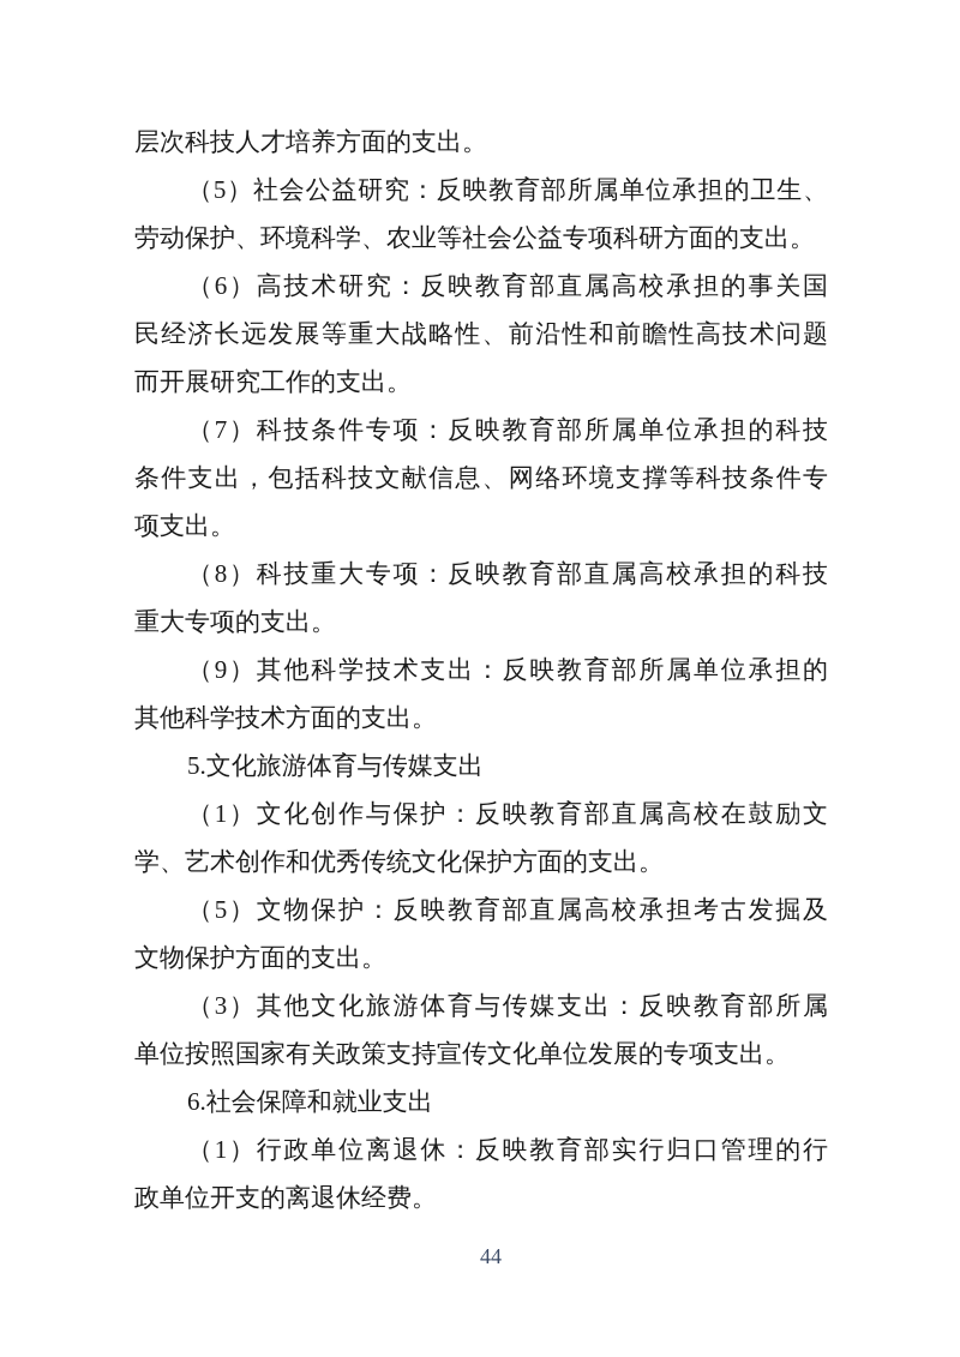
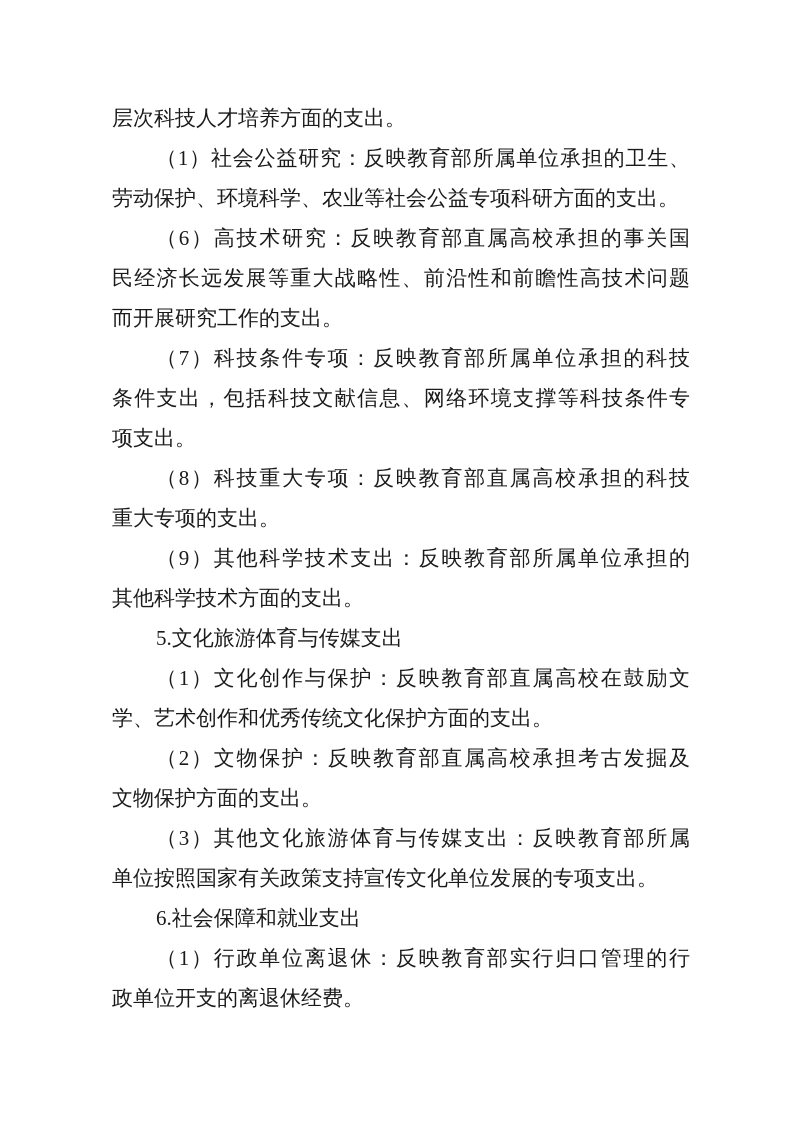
  层次科技人才培养方面的支出。
- （5）社会公益研究：反映教育部所属单位承担的卫生、
+ （1）社会公益研究：反映教育部所属单位承担的卫生、
  劳动保护、环境科学、农业等社会公益专项科研方面的支出。
  （6）高技术研究：反映教育部直属高校承担的事关国
  民经济长远发展等重大战略性、前沿性和前瞻性高技术问题
  而开展研究工作的支出。
  （7）科技条件专项：反映教育部所属单位承担的科技
  条件支出，包括科技文献信息、网络环境支撑等科技条件专
  项支出。
  （8）科技重大专项：反映教育部直属高校承担的科技
  重大专项的支出。
  （9）其他科学技术支出：反映教育部所属单位承担的
  其他科学技术方面的支出。
  5.文化旅游体育与传媒支出
  （1）文化创作与保护：反映教育部直属高校在鼓励文
  学、艺术创作和优秀传统文化保护方面的支出。
- （5）文物保护：反映教育部直属高校承担考古发掘及
+ （2）文物保护：反映教育部直属高校承担考古发掘及
  文物保护方面的支出。
  （3）其他文化旅游体育与传媒支出：反映教育部所属
  单位按照国家有关政策支持宣传文化单位发展的专项支出。
  6.社会保障和就业支出
  （1）行政单位离退休：反映教育部实行归口管理的行
  政单位开支的离退休经费。
- 44
